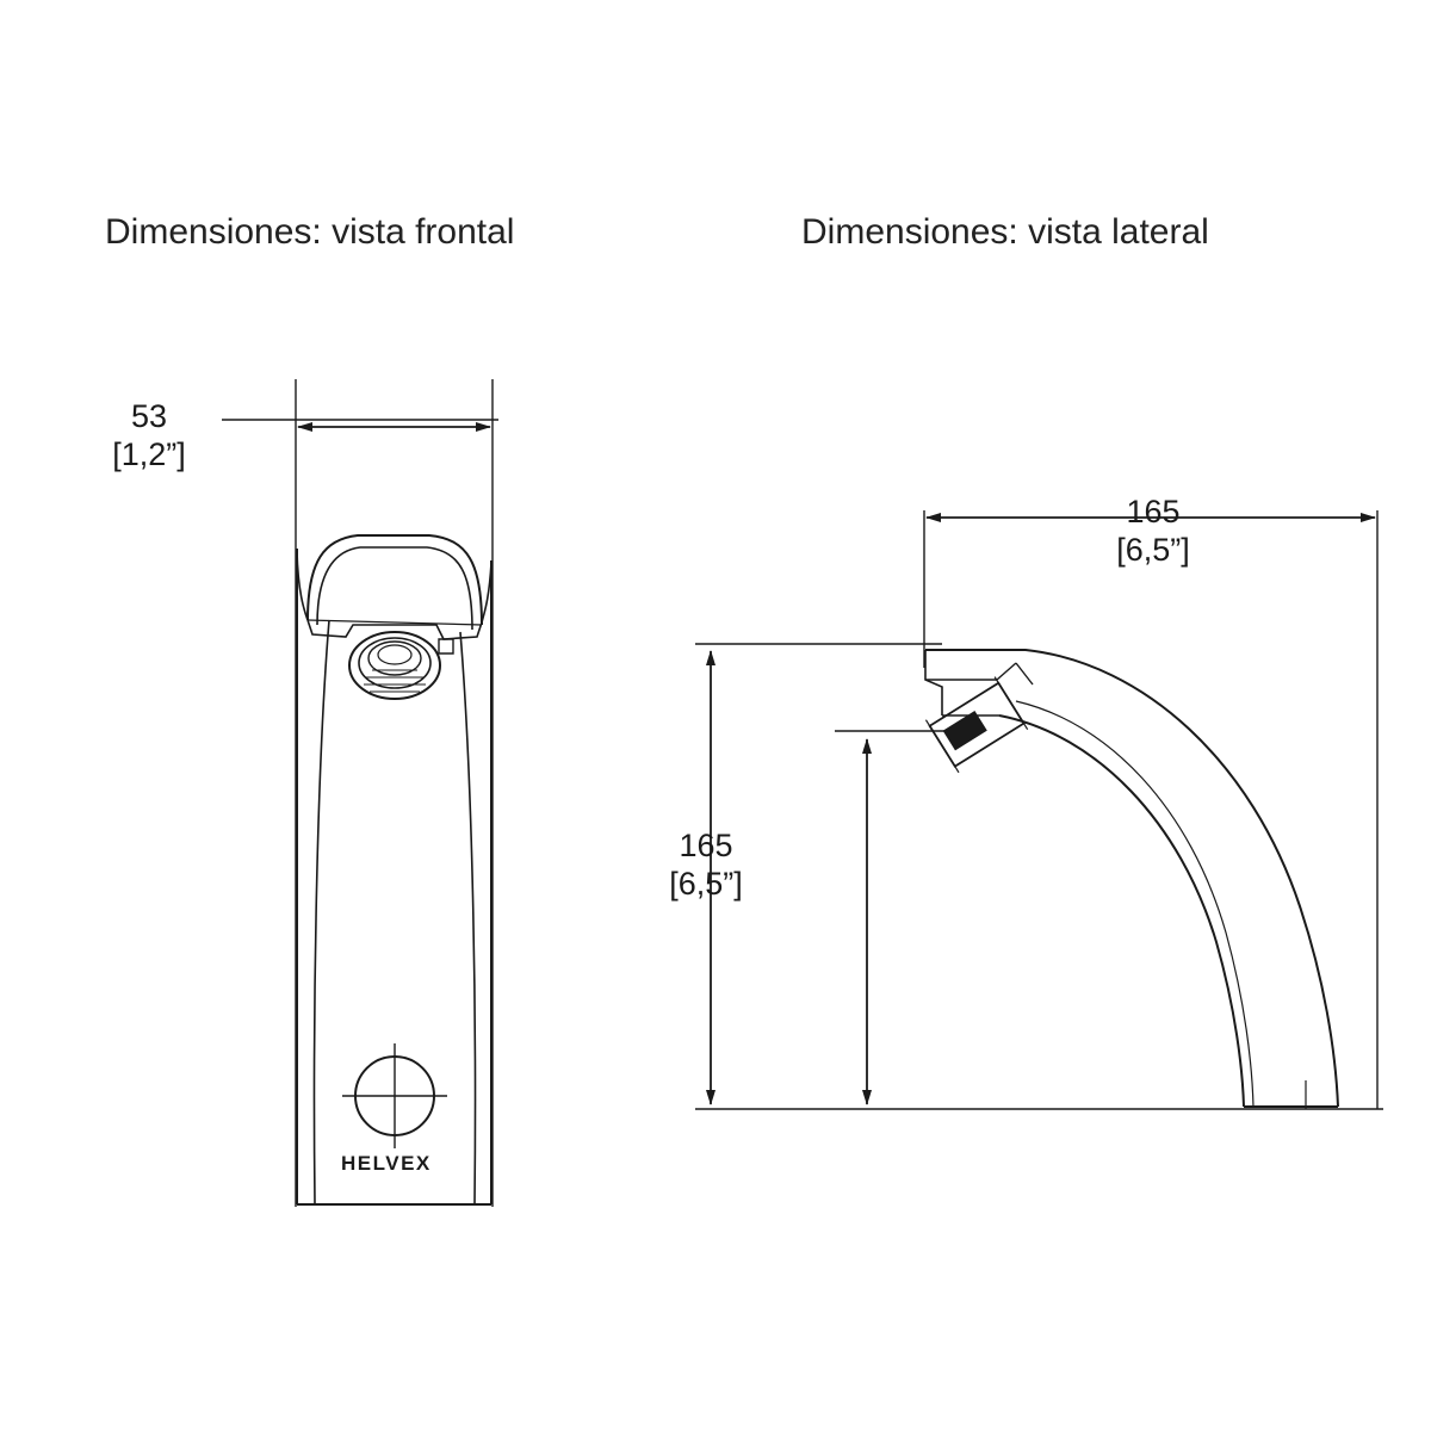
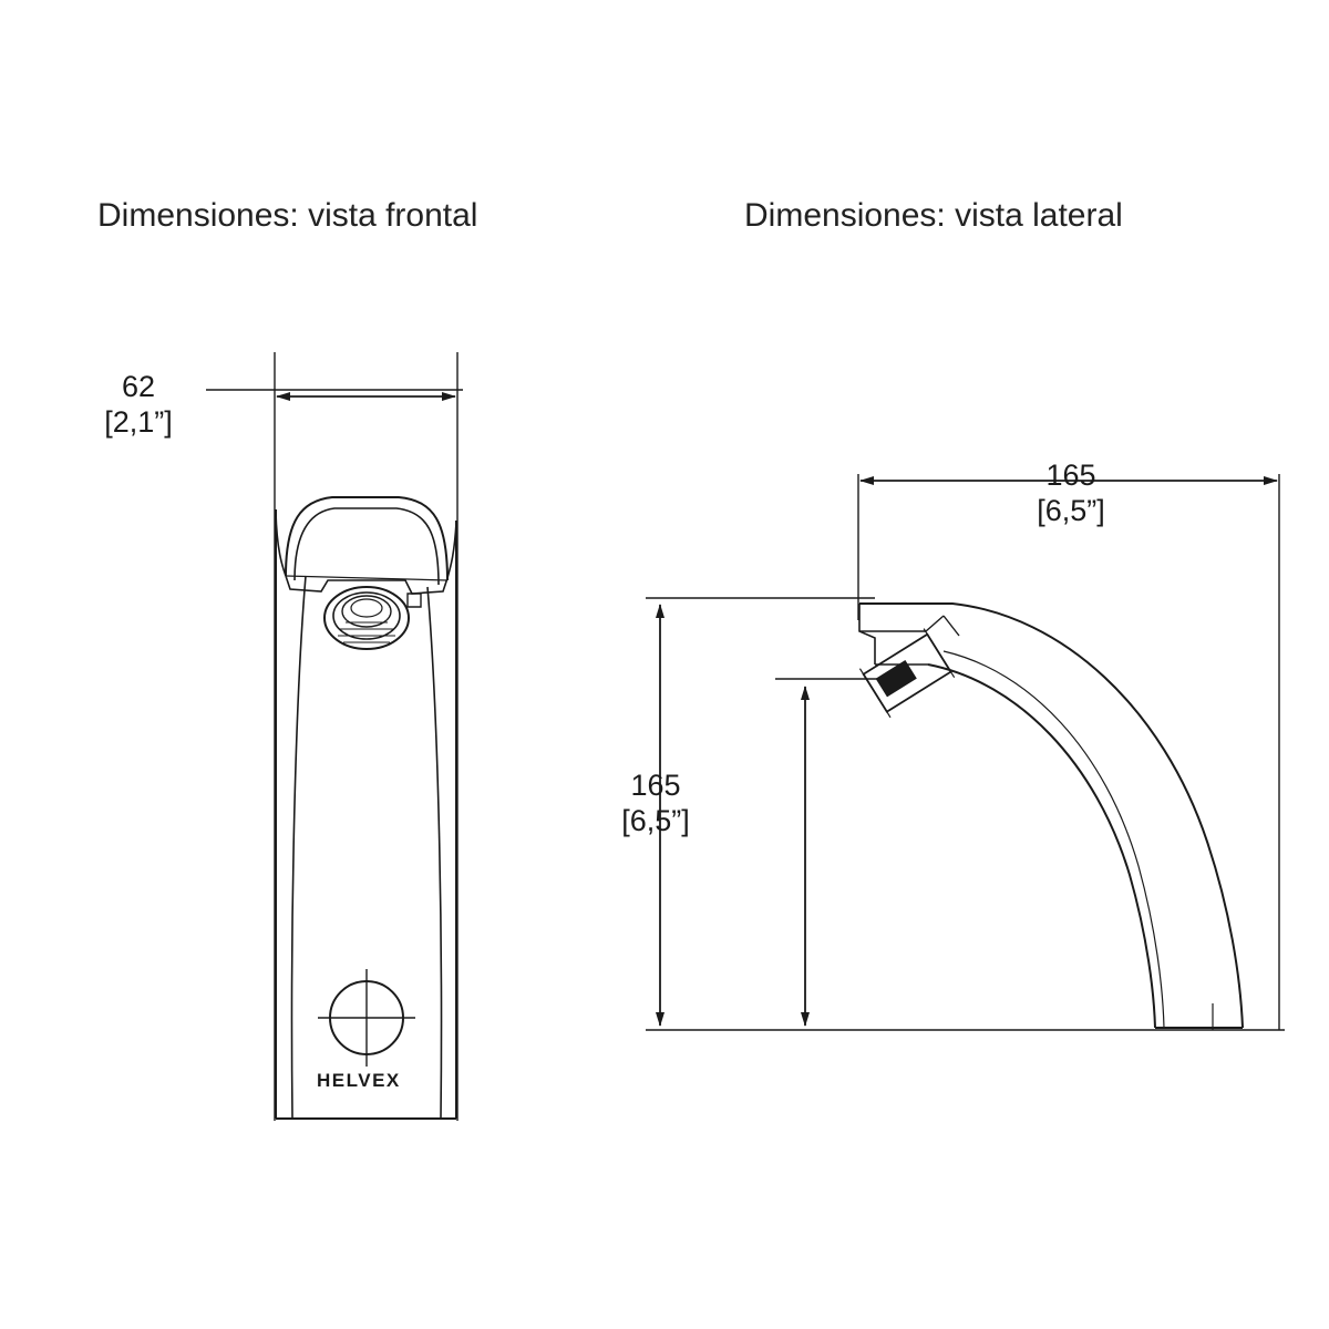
  Dimensiones: vista frontal
  Dimensiones: vista lateral
- 53
+ 62
- [1,2”]
+ [2,1”]
  165
  [6,5”]
  165
  [6,5”]
  HELVEX
